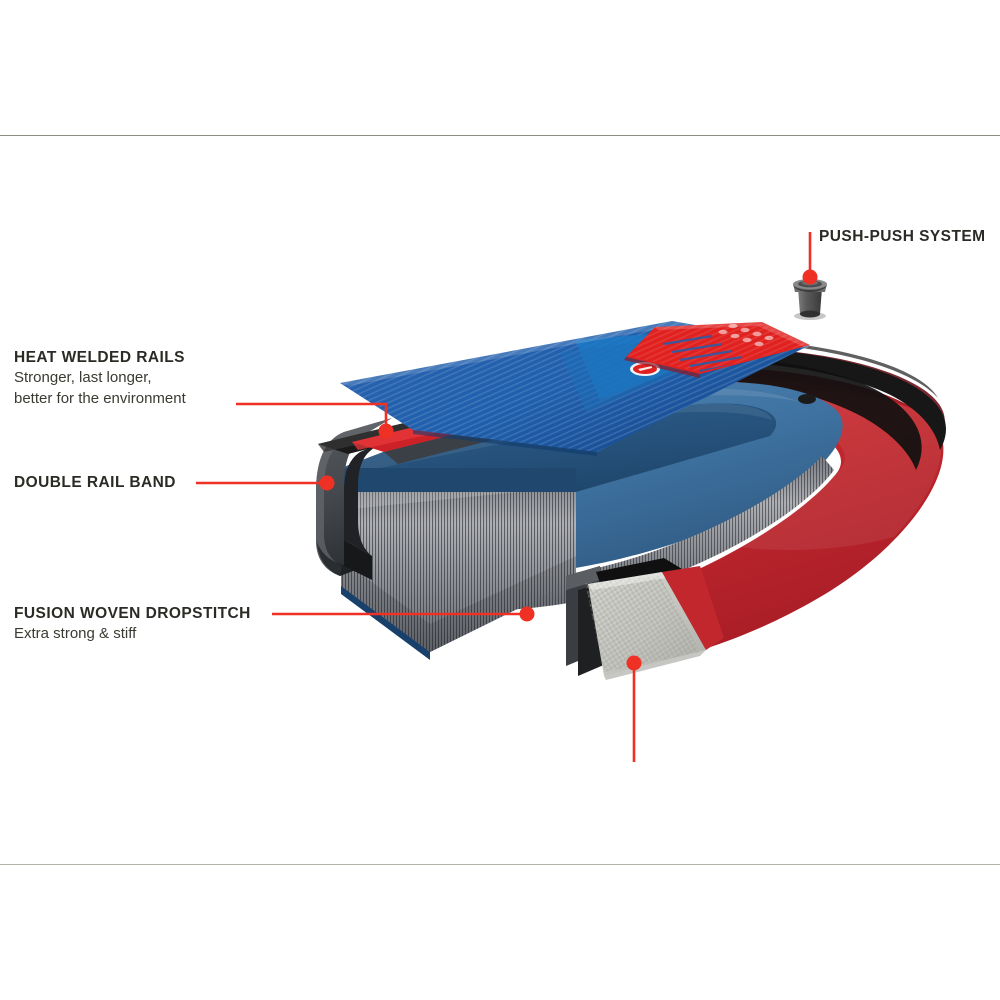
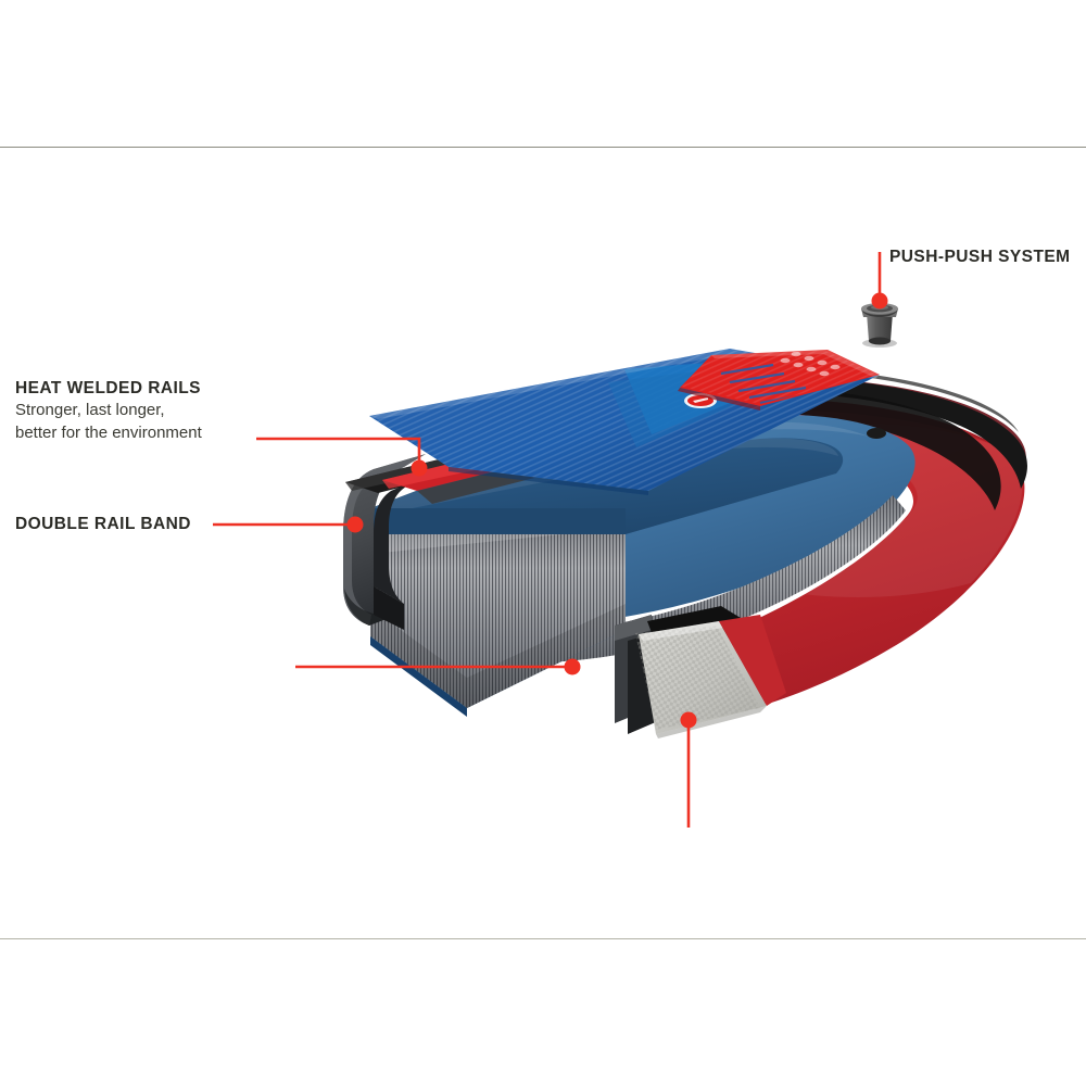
  HEAT WELDED RAILS
  Stronger, last longer,
  better for the environment
  DOUBLE RAIL BAND
- FUSION WOVEN DROPSTITCH
- Extra strong & stiff
  PUSH-PUSH SYSTEM
